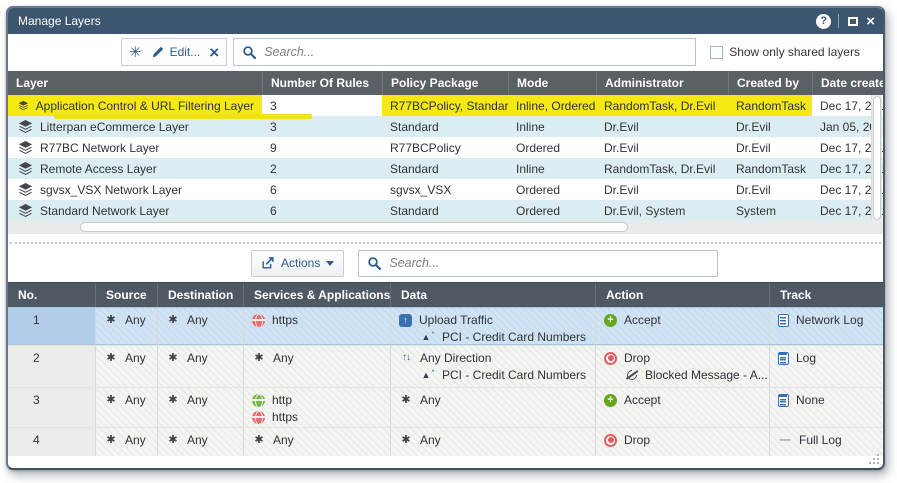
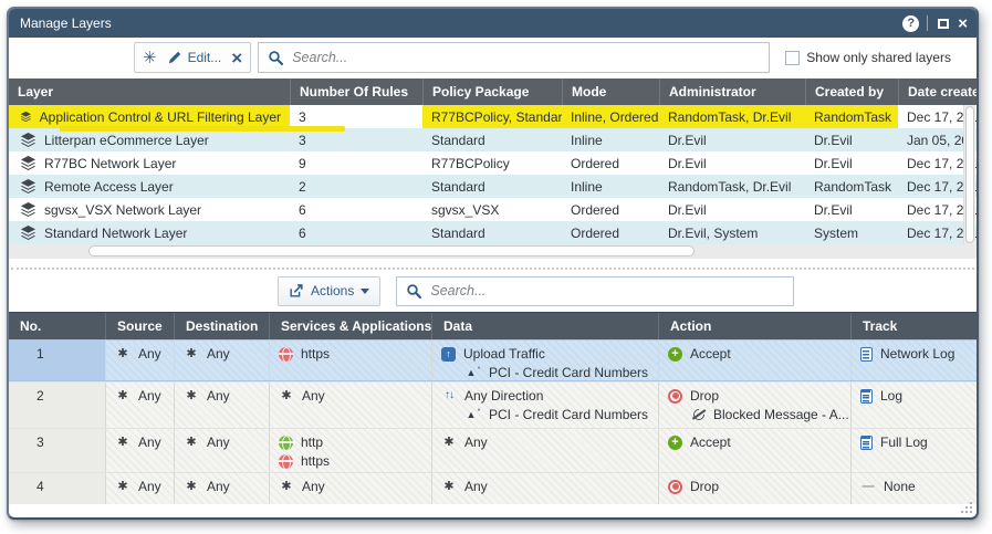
  Manage Layers
  Edit...
  Search...
  Show only shared layers
  Layer
  Number Of Rules
  Policy Package
  Mode
  Administrator
  Created by
  Date create
  Application Control & URL Filtering Layer
  3
  R77BCPolicy, Standar
  Inline, Ordered
  RandomTask, Dr.Evil
  RandomTask
  Dec 17, 2
  Litterpan eCommerce Layer
  3
  Standard
  Inline
  Dr.Evil
  Dr.Evil
  Jan 05, 2
  R77BC Network Layer
  9
  R77BCPolicy
  Ordered
  Dr.Evil
  Dr.Evil
  Dec 17, 2
  Remote Access Layer
  2
  Standard
  Inline
  RandomTask, Dr.Evil
  RandomTask
  Dec 17, 2
  sgvsx_VSX Network Layer
  6
  sgvsx_VSX
  Ordered
  Dr.Evil
  Dr.Evil
  Dec 17, 2
  Standard Network Layer
  6
  Standard
  Ordered
  Dr.Evil, System
  System
  Dec 17, 2
  Actions
  Search...
  No.
  Source
  Destination
  Services & Applications
  Data
  Action
  Track
  1
  Any
  Any
  https
  Upload Traffic
  PCI - Credit Card Numbers
  Accept
  Network Log
  2
  Any
  Any
  Any
  Any Direction
  PCI - Credit Card Numbers
  Drop
  Blocked Message - A...
  Log
  3
  Any
  Any
  http
  https
  Any
  Accept
- None
+ Full Log
  4
  Any
  Any
  Any
  Any
  Drop
- Full Log
+ None
